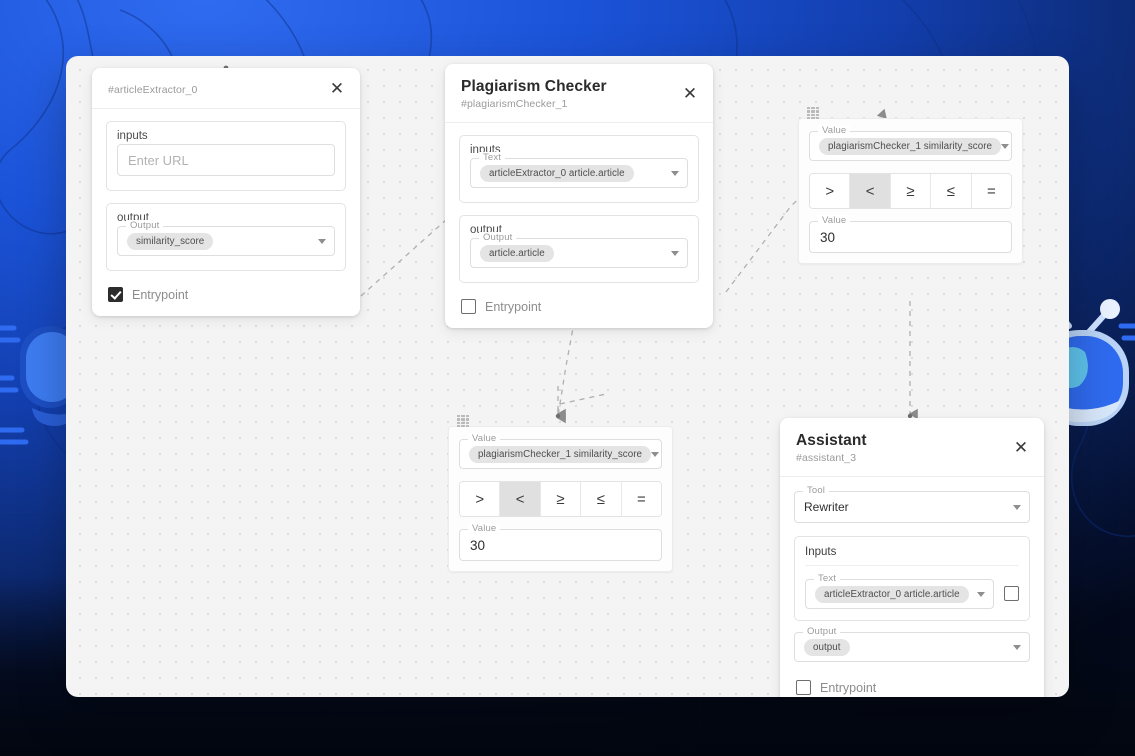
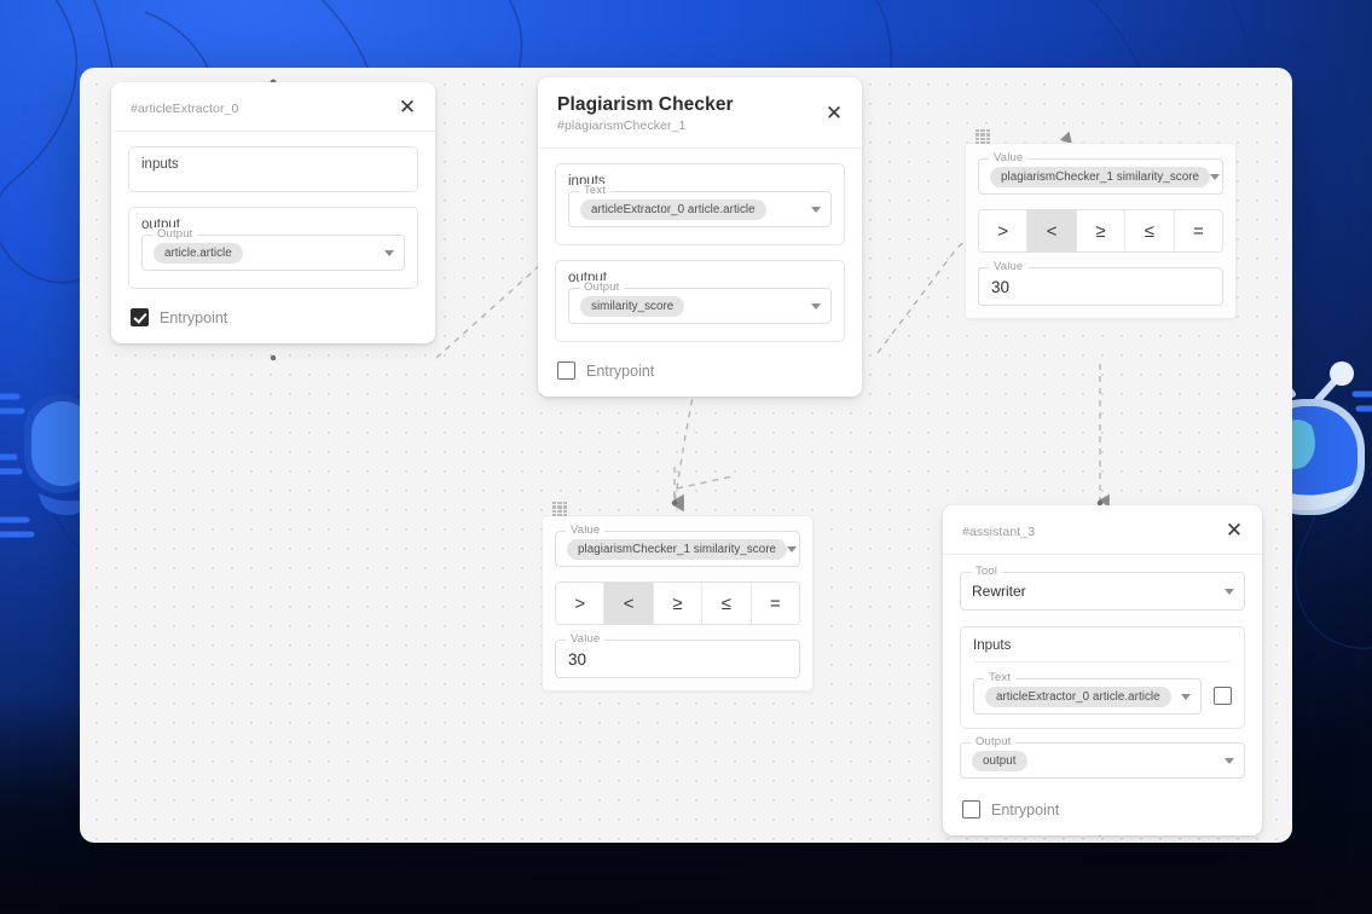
  #articleExtractor_0
  ✕
  inputs
- Enter URL
  output
  Output
- similarity_score
+ article.article
  Entrypoint
  Plagiarism Checker
  #plagiarismChecker_1
  ✕
  inputs
  Text
  articleExtractor_0 article.article
  output
  Output
- article.article
+ similarity_score
  Entrypoint
  Value
  plagiarismChecker_1 similarity_score
  >
  <
  ≥
  ≤
  =
  Value
  30
  Value
  plagiarismChecker_1 similarity_score
  >
  <
  ≥
  ≤
  =
  Value
  30
- Assistant
  #assistant_3
  ✕
  Tool
  Rewriter
  Inputs
  Text
  articleExtractor_0 article.article
  Output
  output
  Entrypoint
